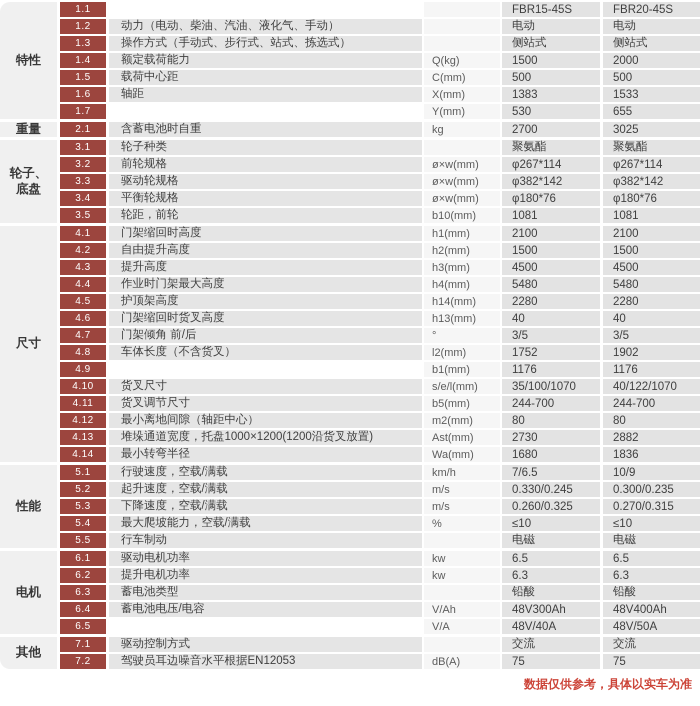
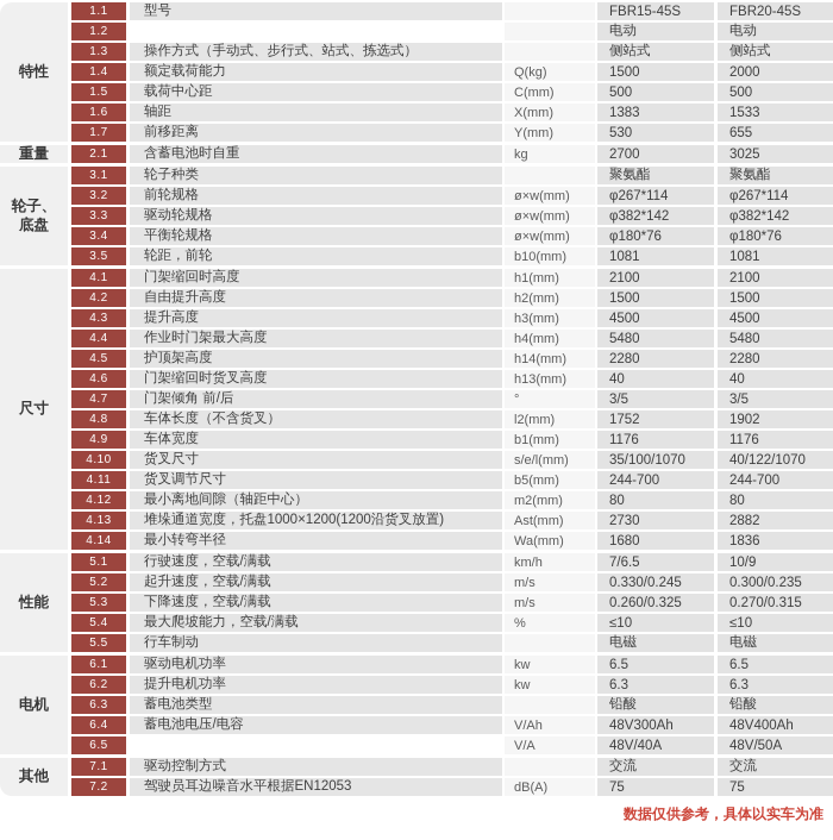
  特性
  1.1
+ 型号
  FBR15-45S
  FBR20-45S
  1.2
- 动力（电动、柴油、汽油、液化气、手动）
  电动
  电动
  1.3
  操作方式（手动式、步行式、站式、拣选式）
  侧站式
  侧站式
  1.4
  额定载荷能力
  Q(kg)
  1500
  2000
  1.5
  载荷中心距
  C(mm)
  500
  500
  1.6
  轴距
  X(mm)
  1383
  1533
  1.7
+ 前移距离
  Y(mm)
  530
  655
  重量
  2.1
  含蓄电池时自重
  kg
  2700
  3025
  轮子、
  底盘
  3.1
  轮子种类
  聚氨酯
  聚氨酯
  3.2
  前轮规格
  ø×w(mm)
  φ267*114
  φ267*114
  3.3
  驱动轮规格
  ø×w(mm)
  φ382*142
  φ382*142
  3.4
  平衡轮规格
  ø×w(mm)
  φ180*76
  φ180*76
  3.5
  轮距，前轮
  b10(mm)
  1081
  1081
  尺寸
  4.1
  门架缩回时高度
  h1(mm)
  2100
  2100
  4.2
  自由提升高度
  h2(mm)
  1500
  1500
  4.3
  提升高度
  h3(mm)
  4500
  4500
  4.4
  作业时门架最大高度
  h4(mm)
  5480
  5480
  4.5
  护顶架高度
  h14(mm)
  2280
  2280
  4.6
  门架缩回时货叉高度
  h13(mm)
  40
  40
  4.7
  门架倾角 前/后
  °
  3/5
  3/5
  4.8
  车体长度（不含货叉）
  l2(mm)
  1752
  1902
  4.9
+ 车体宽度
  b1(mm)
  1176
  1176
  4.10
  货叉尺寸
  s/e/l(mm)
  35/100/1070
  40/122/1070
  4.11
  货叉调节尺寸
  b5(mm)
  244-700
  244-700
  4.12
  最小离地间隙（轴距中心）
  m2(mm)
  80
  80
  4.13
  堆垛通道宽度，托盘1000×1200(1200沿货叉放置)
  Ast(mm)
  2730
  2882
  4.14
  最小转弯半径
  Wa(mm)
  1680
  1836
  性能
  5.1
  行驶速度，空载/满载
  km/h
  7/6.5
  10/9
  5.2
  起升速度，空载/满载
  m/s
  0.330/0.245
  0.300/0.235
  5.3
  下降速度，空载/满载
  m/s
  0.260/0.325
  0.270/0.315
  5.4
  最大爬坡能力，空载/满载
  %
  ≤10
  ≤10
  5.5
  行车制动
  电磁
  电磁
  电机
  6.1
  驱动电机功率
  kw
  6.5
  6.5
  6.2
  提升电机功率
  kw
  6.3
  6.3
  6.3
  蓄电池类型
  铅酸
  铅酸
  6.4
  蓄电池电压/电容
  V/Ah
  48V300Ah
  48V400Ah
  6.5
  V/A
  48V/40A
  48V/50A
  其他
  7.1
  驱动控制方式
  交流
  交流
  7.2
  驾驶员耳边噪音水平根据EN12053
  dB(A)
  75
  75
  数据仅供参考，具体以实车为准
